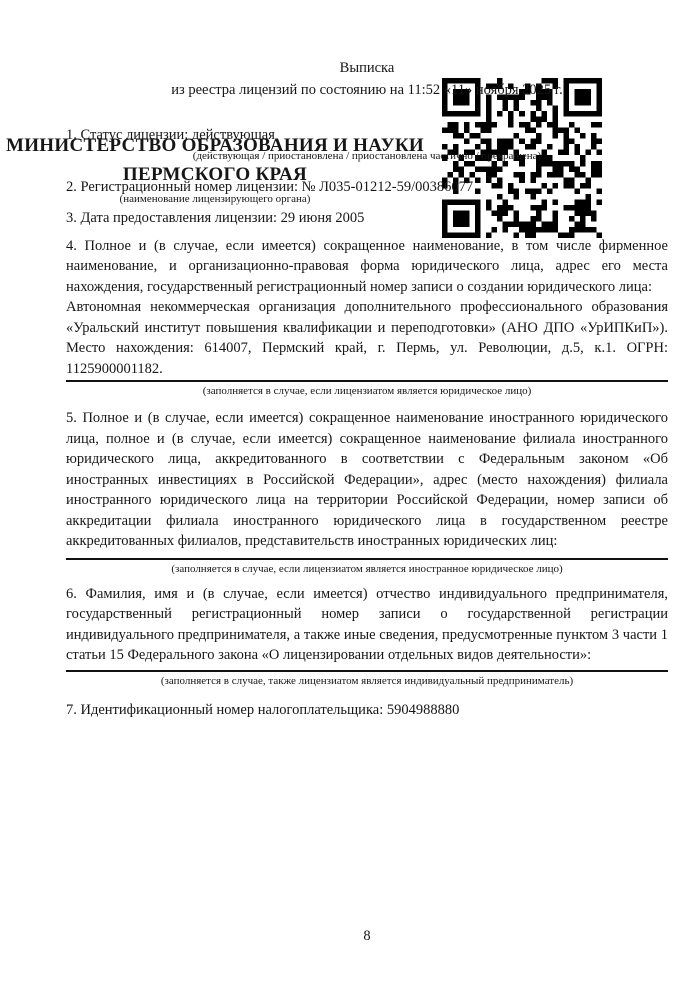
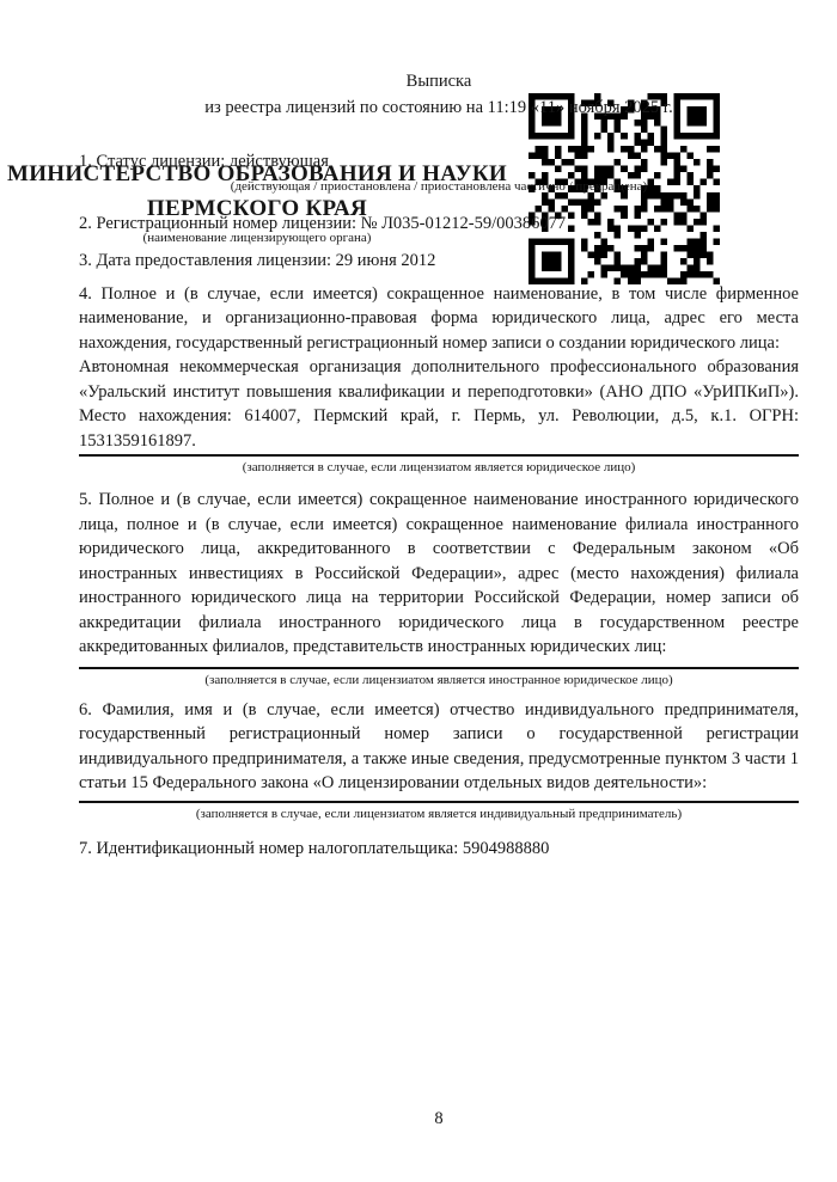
  МИНИСТЕРСТВО ОБРАЗОВАНИЯ И НАУКИ
  ПЕРМСКОГО КРАЯ
  (наименование лицензирующего органа)
  Выписка
- из реестра лицензий по состоянию на 11:52 «11» ноября 2025 г.
+ из реестра лицензий по состоянию на 11:19 «11» ноября 2025 г.
  1. Статус лицензии: действующая
  (действующая / приостановлена / приостановлена частично / прекращена)
  2. Регистрационный номер лицензии: № Л035-01212-59/00386077
- 3. Дата предоставления лицензии: 29 июня 2005
+ 3. Дата предоставления лицензии: 29 июня 2012
  4. Полное и (в случае, если имеется) сокращенное наименование, в том числе фирменное наименование, и организационно-правовая форма юридического лица, адрес его места нахождения, государственный регистрационный номер записи о создании юридического лица:
- Автономная некоммерческая организация дополнительного профессионального образования «Уральский институт повышения квалификации и переподготовки» (АНО ДПО «УрИПКиП»). Место нахождения: 614007, Пермский край, г. Пермь, ул. Революции, д.5, к.1. ОГРН: 1125900001182.
+ Автономная некоммерческая организация дополнительного профессионального образования «Уральский институт повышения квалификации и переподготовки» (АНО ДПО «УрИПКиП»). Место нахождения: 614007, Пермский край, г. Пермь, ул. Революции, д.5, к.1. ОГРН: 1531359161897.
  (заполняется в случае, если лицензиатом является юридическое лицо)
  5. Полное и (в случае, если имеется) сокращенное наименование иностранного юридического лица, полное и (в случае, если имеется) сокращенное наименование филиала иностранного юридического лица, аккредитованного в соответствии с Федеральным законом «Об иностранных инвестициях в Российской Федерации», адрес (место нахождения) филиала иностранного юридического лица на территории Российской Федерации, номер записи об аккредитации филиала иностранного юридического лица в государственном реестре аккредитованных филиалов, представительств иностранных юридических лиц:
  (заполняется в случае, если лицензиатом является иностранное юридическое лицо)
  6. Фамилия, имя и (в случае, если имеется) отчество индивидуального предпринимателя, государственный регистрационный номер записи о государственной регистрации индивидуального предпринимателя, а также иные сведения, предусмотренные пунктом 3 части 1 статьи 15 Федерального закона «О лицензировании отдельных видов деятельности»:
- (заполняется в случае, также лицензиатом является индивидуальный предприниматель)
+ (заполняется в случае, если лицензиатом является индивидуальный предприниматель)
  7. Идентификационный номер налогоплательщика: 5904988880
  8
